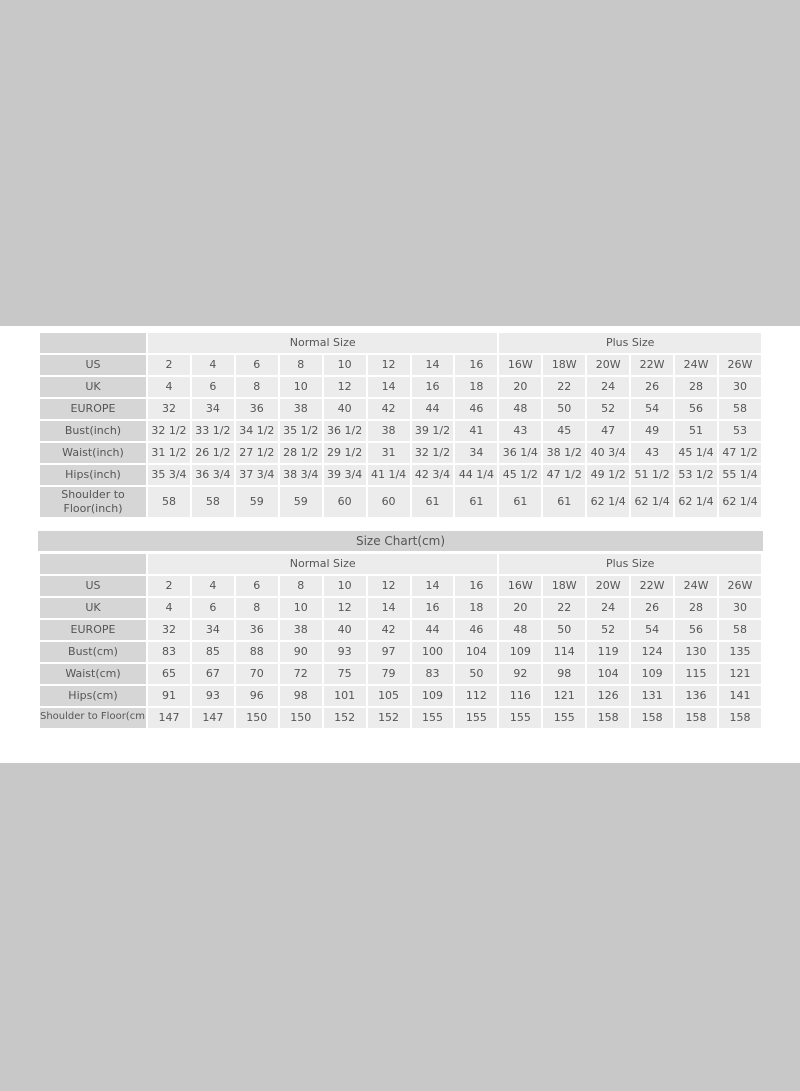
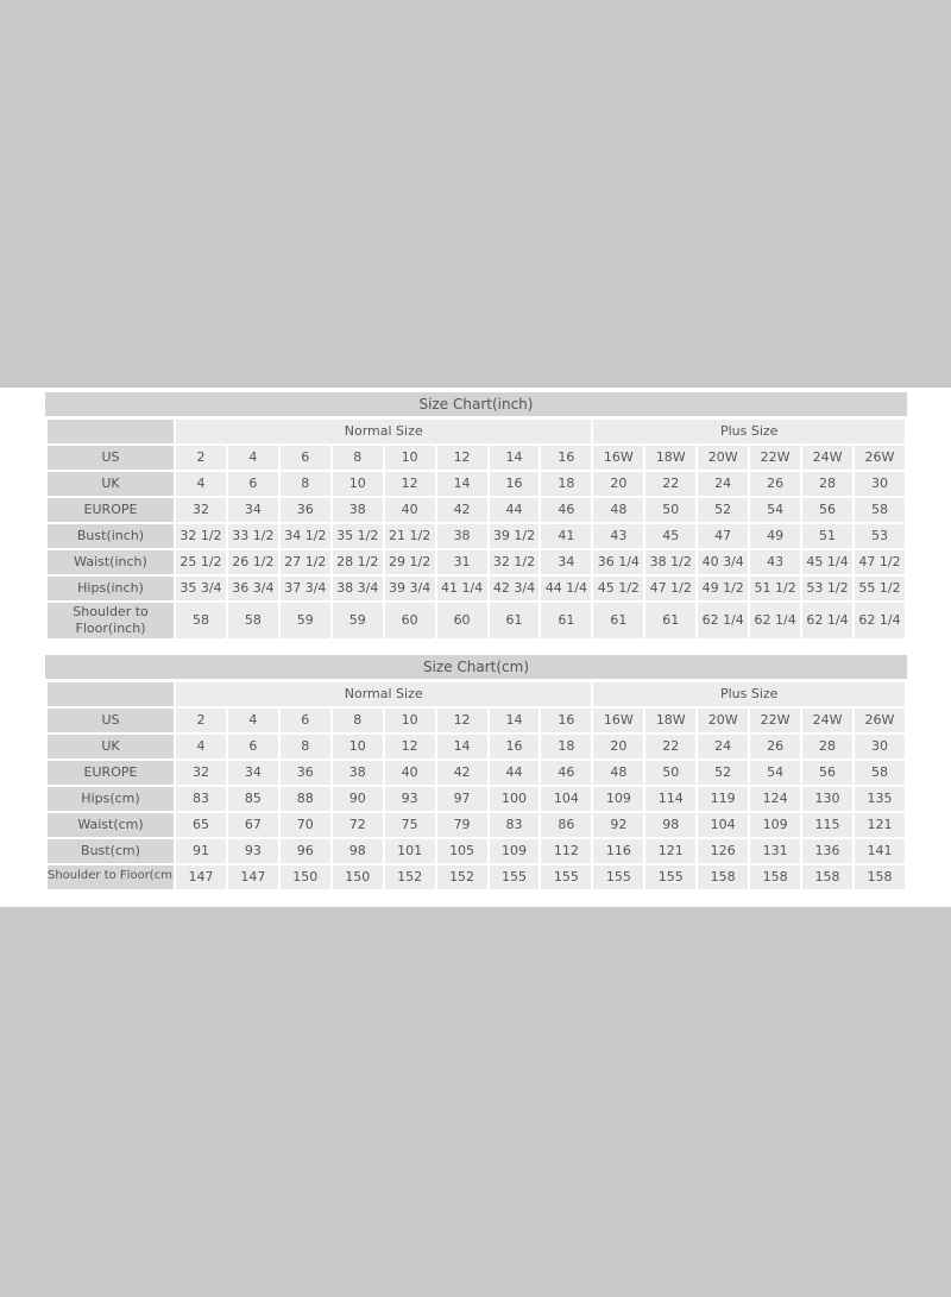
+ Size Chart(inch)
  	Normal Size	Plus Size
  US	2	4	6	8	10	12	14	16	16W	18W	20W	22W	24W	26W
  UK	4	6	8	10	12	14	16	18	20	22	24	26	28	30
  EUROPE	32	34	36	38	40	42	44	46	48	50	52	54	56	58
- Bust(inch)	32 1/2	33 1/2	34 1/2	35 1/2	36 1/2	38	39 1/2	41	43	45	47	49	51	53
+ Bust(inch)	32 1/2	33 1/2	34 1/2	35 1/2	21 1/2	38	39 1/2	41	43	45	47	49	51	53
- Waist(inch)	31 1/2	26 1/2	27 1/2	28 1/2	29 1/2	31	32 1/2	34	36 1/4	38 1/2	40 3/4	43	45 1/4	47 1/2
+ Waist(inch)	25 1/2	26 1/2	27 1/2	28 1/2	29 1/2	31	32 1/2	34	36 1/4	38 1/2	40 3/4	43	45 1/4	47 1/2
- Hips(inch)	35 3/4	36 3/4	37 3/4	38 3/4	39 3/4	41 1/4	42 3/4	44 1/4	45 1/2	47 1/2	49 1/2	51 1/2	53 1/2	55 1/4
+ Hips(inch)	35 3/4	36 3/4	37 3/4	38 3/4	39 3/4	41 1/4	42 3/4	44 1/4	45 1/2	47 1/2	49 1/2	51 1/2	53 1/2	55 1/2
  Shoulder to Floor(inch)	58	58	59	59	60	60	61	61	61	61	62 1/4	62 1/4	62 1/4	62 1/4
  Size Chart(cm)
  	Normal Size	Plus Size
  US	2	4	6	8	10	12	14	16	16W	18W	20W	22W	24W	26W
  UK	4	6	8	10	12	14	16	18	20	22	24	26	28	30
  EUROPE	32	34	36	38	40	42	44	46	48	50	52	54	56	58
- Bust(cm)	83	85	88	90	93	97	100	104	109	114	119	124	130	135
+ Hips(cm)	83	85	88	90	93	97	100	104	109	114	119	124	130	135
- Waist(cm)	65	67	70	72	75	79	83	50	92	98	104	109	115	121
+ Waist(cm)	65	67	70	72	75	79	83	86	92	98	104	109	115	121
- Hips(cm)	91	93	96	98	101	105	109	112	116	121	126	131	136	141
+ Bust(cm)	91	93	96	98	101	105	109	112	116	121	126	131	136	141
  Shoulder to Floor(cm	147	147	150	150	152	152	155	155	155	155	158	158	158	158
